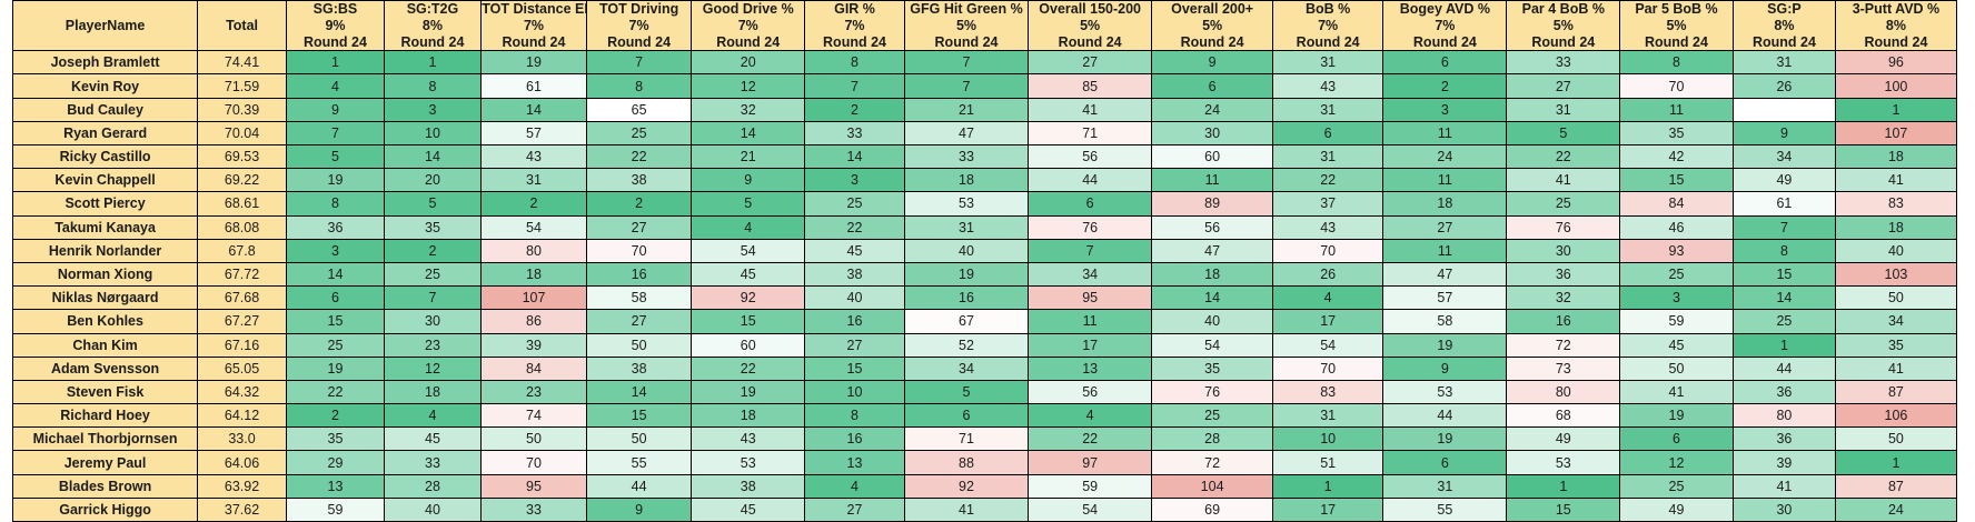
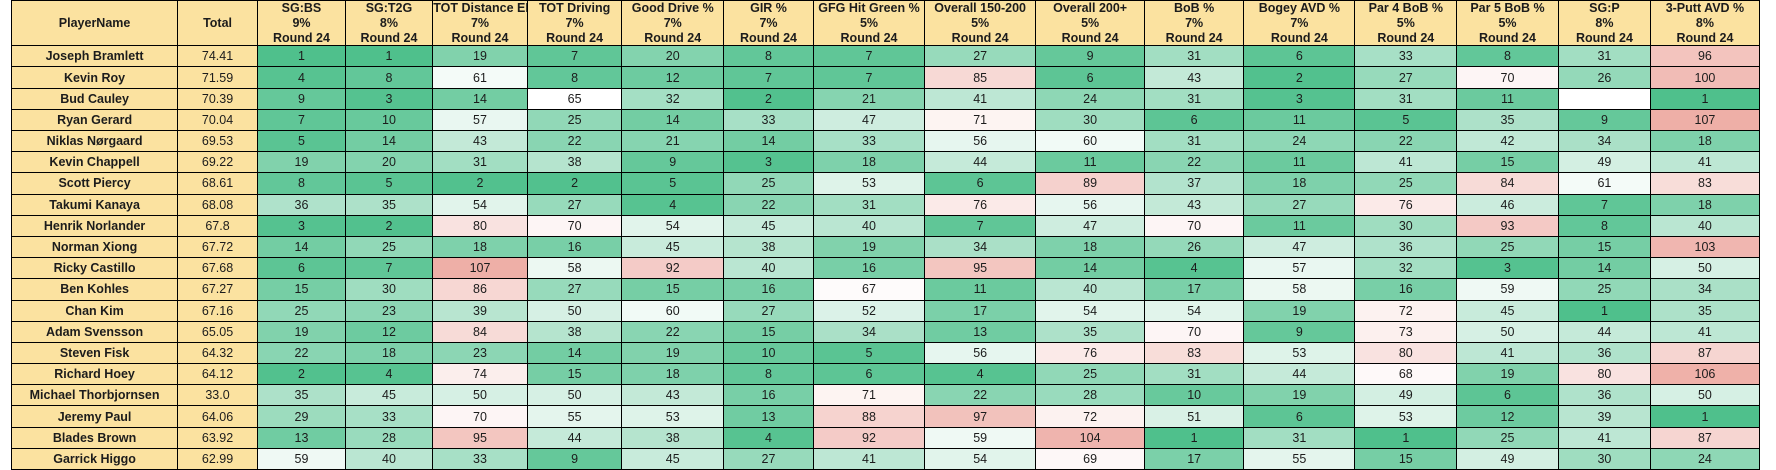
  	PlayerName	Total	SG:BS9%Round 24	SG:T2G8%Round 24	TOT Distance E7%Round 24	TOT Driving7%Round 24	Good Drive %7%Round 24	GIR %7%Round 24	GFG Hit Green %5%Round 24	Overall 150-2005%Round 24	Overall 200+5%Round 24	BoB %7%Round 24	Bogey AVD %7%Round 24	Par 4 BoB %5%Round 24	Par 5 BoB %5%Round 24	SG:P8%Round 24	3-Putt AVD %8%Round 24
  	Joseph Bramlett	74.41	1	1	19	7	20	8	7	27	9	31	6	33	8	31	96
  	Kevin Roy	71.59	4	8	61	8	12	7	7	85	6	43	2	27	70	26	100
  	Bud Cauley	70.39	9	3	14	65	32	2	21	41	24	31	3	31	11		1
  	Ryan Gerard	70.04	7	10	57	25	14	33	47	71	30	6	11	5	35	9	107
- 	Ricky Castillo	69.53	5	14	43	22	21	14	33	56	60	31	24	22	42	34	18
+ 	Niklas Nørgaard	69.53	5	14	43	22	21	14	33	56	60	31	24	22	42	34	18
  	Kevin Chappell	69.22	19	20	31	38	9	3	18	44	11	22	11	41	15	49	41
  	Scott Piercy	68.61	8	5	2	2	5	25	53	6	89	37	18	25	84	61	83
  	Takumi Kanaya	68.08	36	35	54	27	4	22	31	76	56	43	27	76	46	7	18
  	Henrik Norlander	67.8	3	2	80	70	54	45	40	7	47	70	11	30	93	8	40
  	Norman Xiong	67.72	14	25	18	16	45	38	19	34	18	26	47	36	25	15	103
- 	Niklas Nørgaard	67.68	6	7	107	58	92	40	16	95	14	4	57	32	3	14	50
+ 	Ricky Castillo	67.68	6	7	107	58	92	40	16	95	14	4	57	32	3	14	50
  	Ben Kohles	67.27	15	30	86	27	15	16	67	11	40	17	58	16	59	25	34
  	Chan Kim	67.16	25	23	39	50	60	27	52	17	54	54	19	72	45	1	35
  	Adam Svensson	65.05	19	12	84	38	22	15	34	13	35	70	9	73	50	44	41
  	Steven Fisk	64.32	22	18	23	14	19	10	5	56	76	83	53	80	41	36	87
  	Richard Hoey	64.12	2	4	74	15	18	8	6	4	25	31	44	68	19	80	106
  	Michael Thorbjornsen	33.0	35	45	50	50	43	16	71	22	28	10	19	49	6	36	50
  	Jeremy Paul	64.06	29	33	70	55	53	13	88	97	72	51	6	53	12	39	1
  	Blades Brown	63.92	13	28	95	44	38	4	92	59	104	1	31	1	25	41	87
- 	Garrick Higgo	37.62	59	40	33	9	45	27	41	54	69	17	55	15	49	30	24
+ 	Garrick Higgo	62.99	59	40	33	9	45	27	41	54	69	17	55	15	49	30	24
